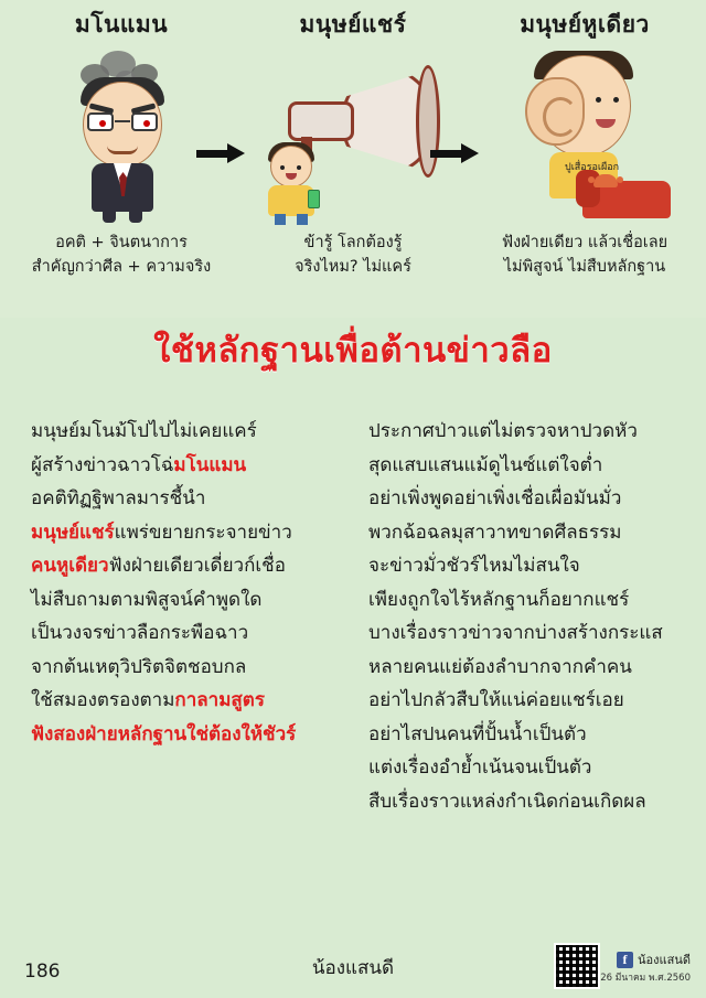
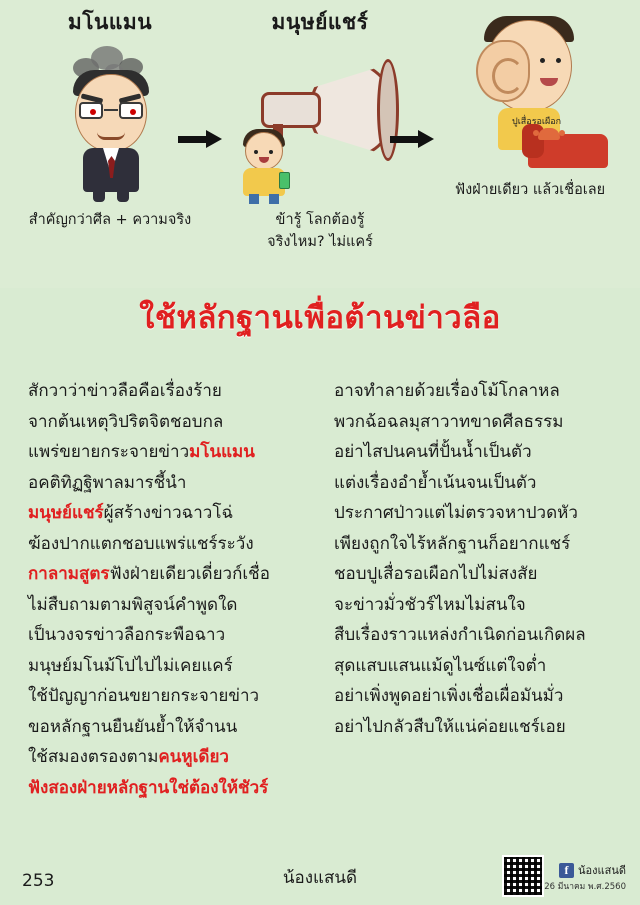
  มโนแมน
- อคติ + จินตนาการ
  สำคัญกว่าศีล + ความจริง
  มนุษย์แชร์
  ข้ารู้ โลกต้องรู้
  จริงไหม? ไม่แคร์
- มนุษย์หูเดียว
  ปูเสื่อรอเผือก
  ฟังฝ่ายเดียว แล้วเชื่อเลย
- ไม่พิสูจน์ ไม่สืบหลักฐาน
  ใช้หลักฐานเพื่อต้านข่าวลือ
+ สักวาว่าข่าวลือคือเรื่องร้าย
- มนุษย์มโนม้โปไปไม่เคยแคร์
+ จากต้นเหตุวิปริตจิตชอบกล
- ผู้สร้างข่าวฉาวโฉ่มโนแมน
+ แพร่ขยายกระจายข่าวมโนแมน
  อคติทิฏฐิพาลมารชี้นำ
- มนุษย์แชร์แพร่ขยายกระจายข่าว
+ มนุษย์แชร์ผู้สร้างข่าวฉาวโฉ่
+ ฆ้องปากแตกชอบแพร่แชร์ระวัง
- คนหูเดียวฟังฝ่ายเดียวเดี่ยวก์เชื่อ
+ กาลามสูตรฟังฝ่ายเดียวเดี่ยวก์เชื่อ
  ไม่สืบถามตามพิสูจน์คำพูดใด
  เป็นวงจรข่าวลือกระพือฉาว
- จากต้นเหตุวิปริตจิตชอบกล
+ มนุษย์มโนม้โปไปไม่เคยแคร์
+ ใช้ปัญญาก่อนขยายกระจายข่าว
+ ขอหลักฐานยืนยันย้ำให้จำนน
- ใช้สมองตรองตามกาลามสูตร
+ ใช้สมองตรองตามคนหูเดียว
  ฟังสองฝ่ายหลักฐานใช่ต้องให้ชัวร์
+ อาจทำลายด้วยเรื่องโม้โกลาหล
- ประกาศป่าวแต่ไม่ตรวจหาปวดหัว
+ พวกฉ้อฉลมุสาวาทขาดศีลธรรม
- สุดแสบแสนแม้ดูไนซ์แต่ใจต่ำ
+ อย่าไสปนคนที่ปั้นน้ำเป็นตัว
- อย่าเพิ่งพูดอย่าเพิ่งเชื่อเผื่อมันมั่ว
+ แต่งเรื่องอำย้ำเน้นจนเป็นตัว
- พวกฉ้อฉลมุสาวาทขาดศีลธรรม
+ ประกาศป่าวแต่ไม่ตรวจหาปวดหัว
- จะข่าวมั่วชัวร์ไหมไม่สนใจ
+ เพียงถูกใจไร้หลักฐานก็อยากแชร์
+ ชอบปูเสื่อรอเผือกไปไม่สงสัย
- เพียงถูกใจไร้หลักฐานก็อยากแชร์
+ จะข่าวมั่วชัวร์ไหมไม่สนใจ
- บางเรื่องราวข่าวจากบ่างสร้างกระแส
- หลายคนแย่ต้องลำบากจากคำคน
- อย่าไปกลัวสืบให้แน่ค่อยแชร์เอย
+ สืบเรื่องราวแหล่งกำเนิดก่อนเกิดผล
- อย่าไสปนคนที่ปั้นน้ำเป็นตัว
+ สุดแสบแสนแม้ดูไนซ์แต่ใจต่ำ
- แต่งเรื่องอำย้ำเน้นจนเป็นตัว
+ อย่าเพิ่งพูดอย่าเพิ่งเชื่อเผื่อมันมั่ว
- สืบเรื่องราวแหล่งกำเนิดก่อนเกิดผล
+ อย่าไปกลัวสืบให้แน่ค่อยแชร์เอย
- 186
+ 253
  น้องแสนดี
  f
  น้องแสนดี
  26 มีนาคม พ.ศ.2560
